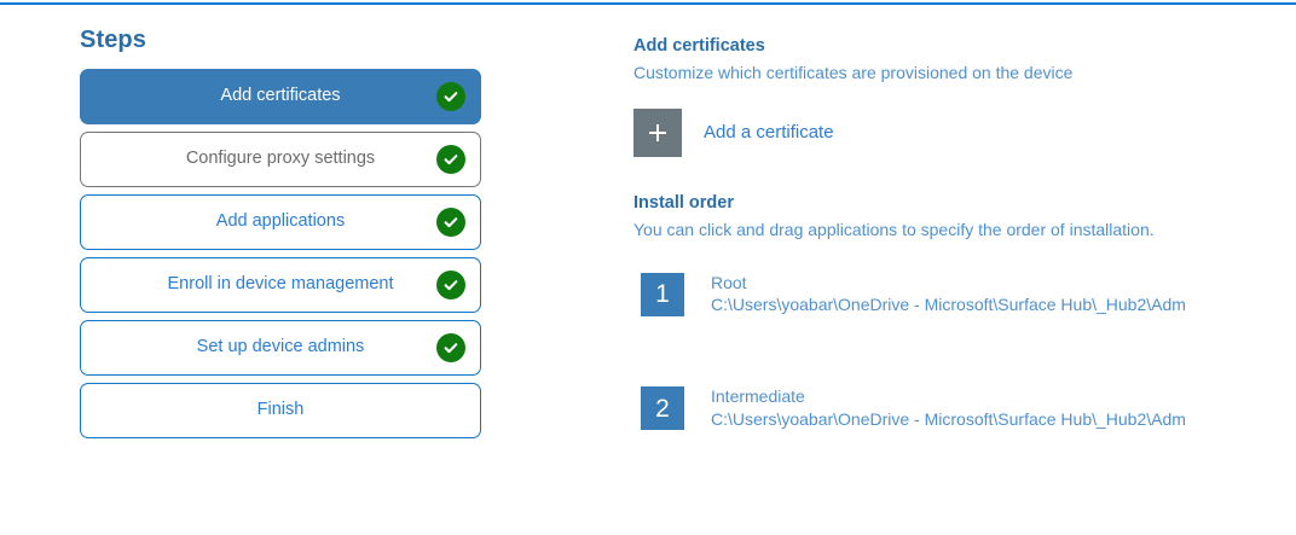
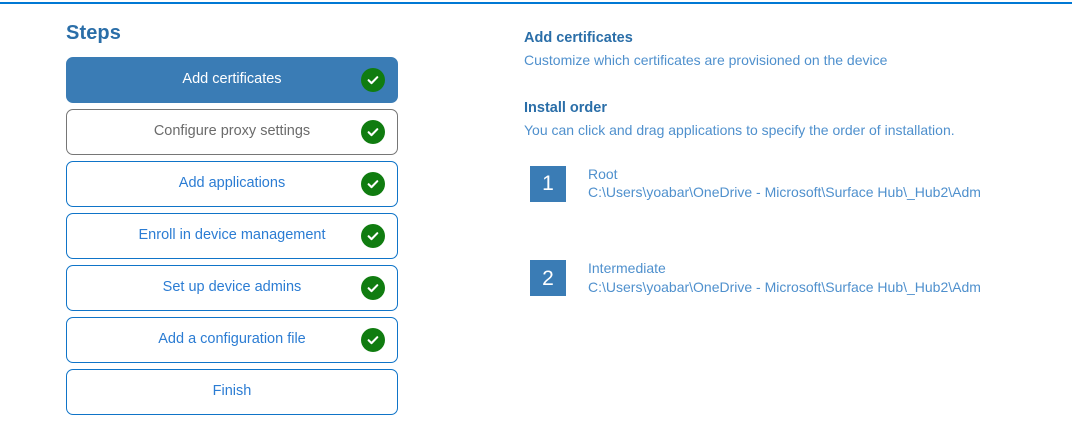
  Steps
  Add certificates
  Configure proxy settings
  Add applications
  Enroll in device management
  Set up device admins
+ Add a configuration file
  Finish
  Add certificates
  Customize which certificates are provisioned on the device
- Add a certificate
  Install order
  You can click and drag applications to specify the order of installation.
  1
  Root
  C:\Users\yoabar\OneDrive - Microsoft\Surface Hub\_Hub2\Adm
  2
  Intermediate
  C:\Users\yoabar\OneDrive - Microsoft\Surface Hub\_Hub2\Adm
